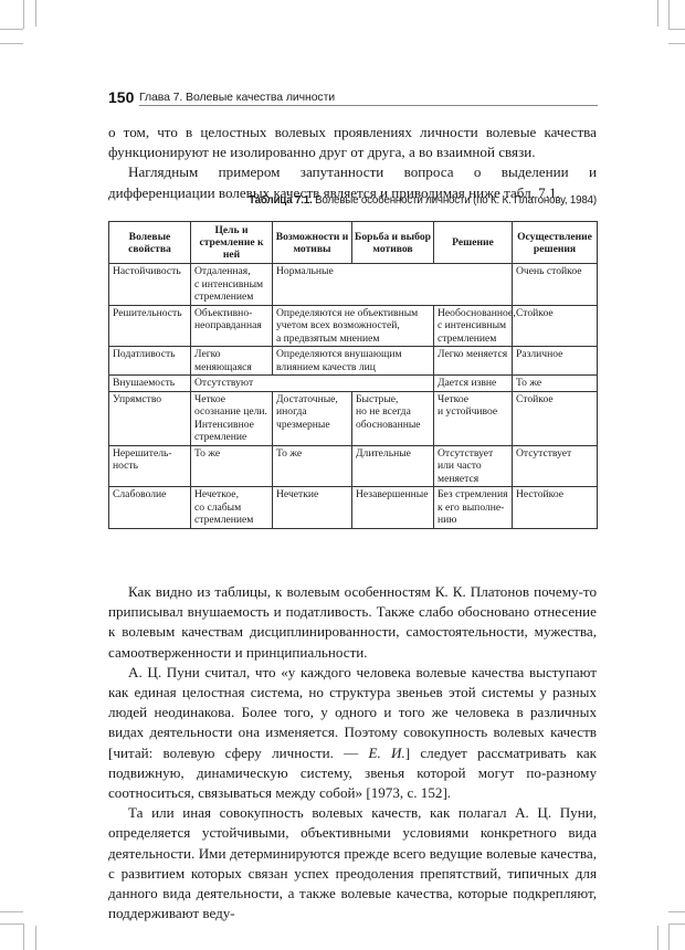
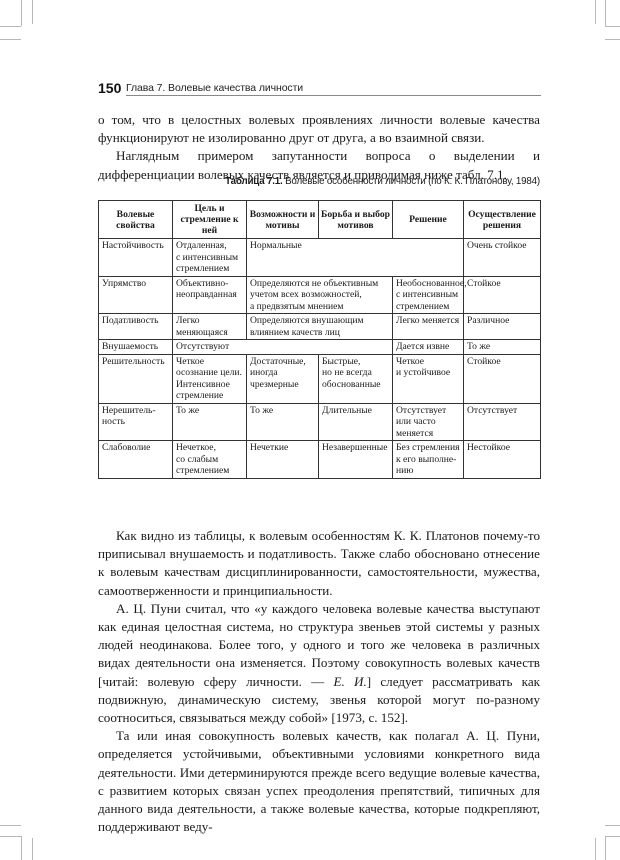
  150
  Глава 7. Волевые качества личности
  о том, что в целостных волевых проявлениях личности волевые качества функционируют не изолированно друг от друга, а во взаимной связи.
  Наглядным примером запутанности вопроса о выделении и дифференциации волевых качеств является и приводимая ниже табл. 7.1.
  Таблица 7.1. Волевые особенности личности (по К. К. Платонову, 1984)
  Волевые свойства	Цель и стремление к ней	Возможности и мотивы	Борьба и выбор мотивов	Решение	Осуществление решения
  Настойчивость	Отдаленная, с интенсивным стремлением	Нормальные	Очень стойкое
- Решительность	Объективно- неоправданная	Определяются не объективным учетом всех возможностей, а предвзятым мнением	Необоснованное, с интенсивным стремлением	Стойкое
+ Упрямство	Объективно- неоправданная	Определяются не объективным учетом всех возможностей, а предвзятым мнением	Необоснованное, с интенсивным стремлением	Стойкое
  Податливость	Легко меняющаяся	Определяются внушающим влиянием качеств лиц	Легко меняется	Различное
  Внушаемость	Отсутствуют	Дается извне	То же
- Упрямство	Четкое осознание цели. Интенсивное стремление	Достаточные, иногда чрезмерные	Быстрые, но не всегда обоснованные	Четкое и устойчивое	Стойкое
+ Решительность	Четкое осознание цели. Интенсивное стремление	Достаточные, иногда чрезмерные	Быстрые, но не всегда обоснованные	Четкое и устойчивое	Стойкое
  Нерешитель- ность	То же	То же	Длительные	Отсутствует или часто меняется	Отсутствует
  Слабоволие	Нечеткое, со слабым стремлением	Нечеткие	Незавершенные	Без стремления к его выполне- нию	Нестойкое
  Как видно из таблицы, к волевым особенностям К. К. Платонов почему-то приписывал внушаемость и податливость. Также слабо обосновано отнесение к волевым качествам дисциплинированности, самостоятельности, мужества, самоотверженности и принципиальности.
  А. Ц. Пуни считал, что «у каждого человека волевые качества выступают как единая целостная система, но структура звеньев этой системы у разных людей неодинакова. Более того, у одного и того же человека в различных видах деятельности она изменяется. Поэтому совокупность волевых качеств [читай: волевую сферу личности. — Е. И.] следует рассматривать как подвижную, динамическую систему, звенья которой могут по-разному соотноситься, связываться между собой» [1973, с. 152].
  Та или иная совокупность волевых качеств, как полагал А. Ц. Пуни, определяется устойчивыми, объективными условиями конкретного вида деятельности. Ими детерминируются прежде всего ведущие волевые качества, с развитием которых связан успех преодоления препятствий, типичных для данного вида деятельности, а также волевые качества, которые подкрепляют, поддерживают веду-
